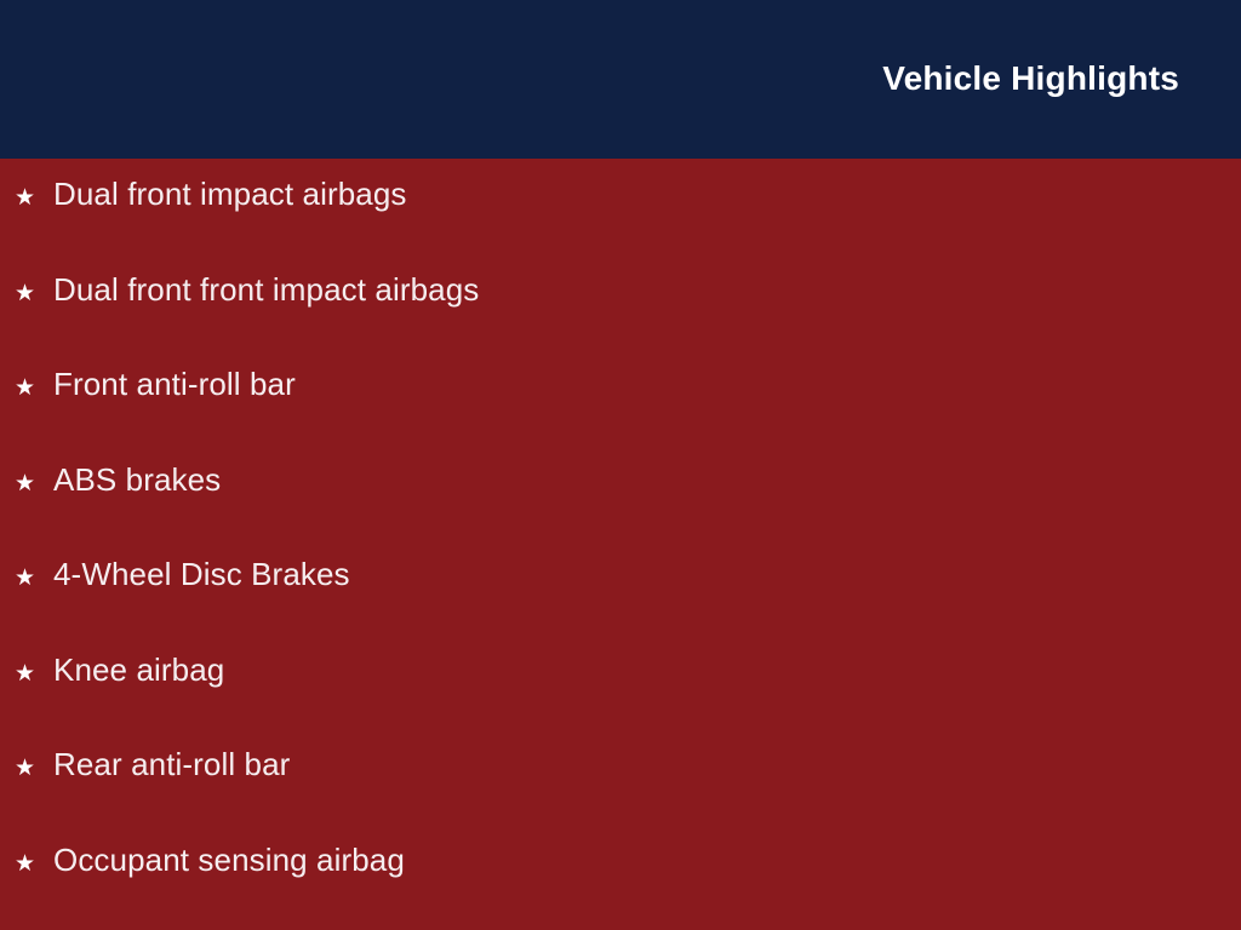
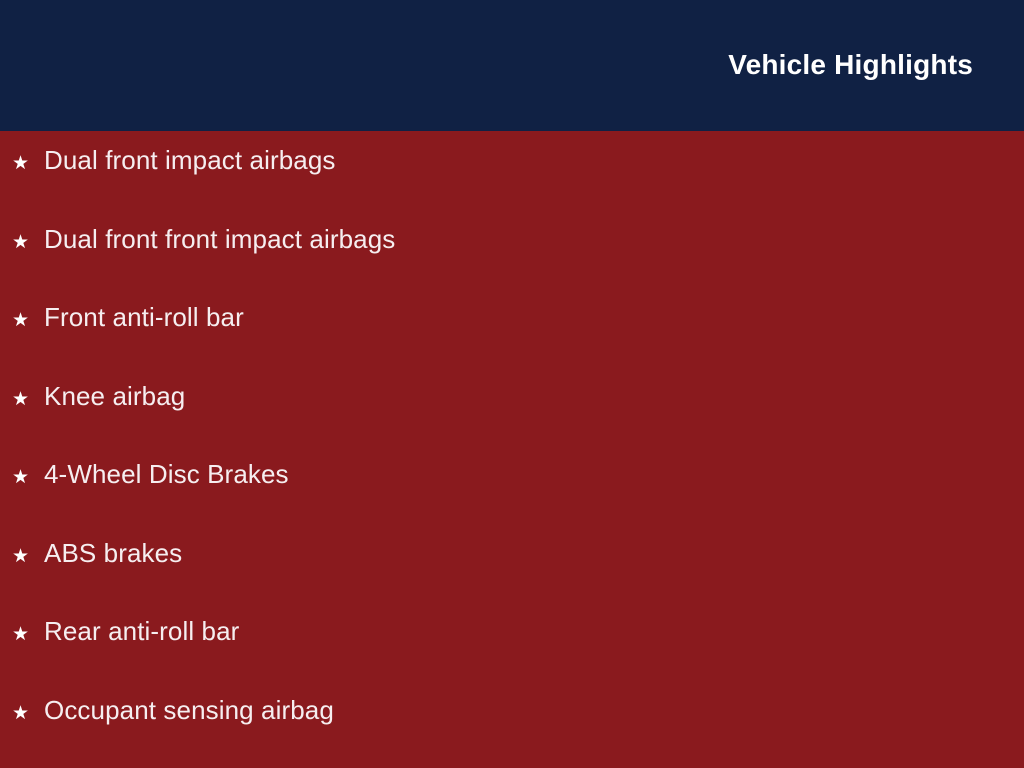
  Vehicle Highlights
  ★
  Dual front impact airbags
  ★
  Dual front front impact airbags
  ★
  Front anti-roll bar
  ★
- ABS brakes
+ Knee airbag
  ★
  4-Wheel Disc Brakes
  ★
- Knee airbag
+ ABS brakes
  ★
  Rear anti-roll bar
  ★
  Occupant sensing airbag
